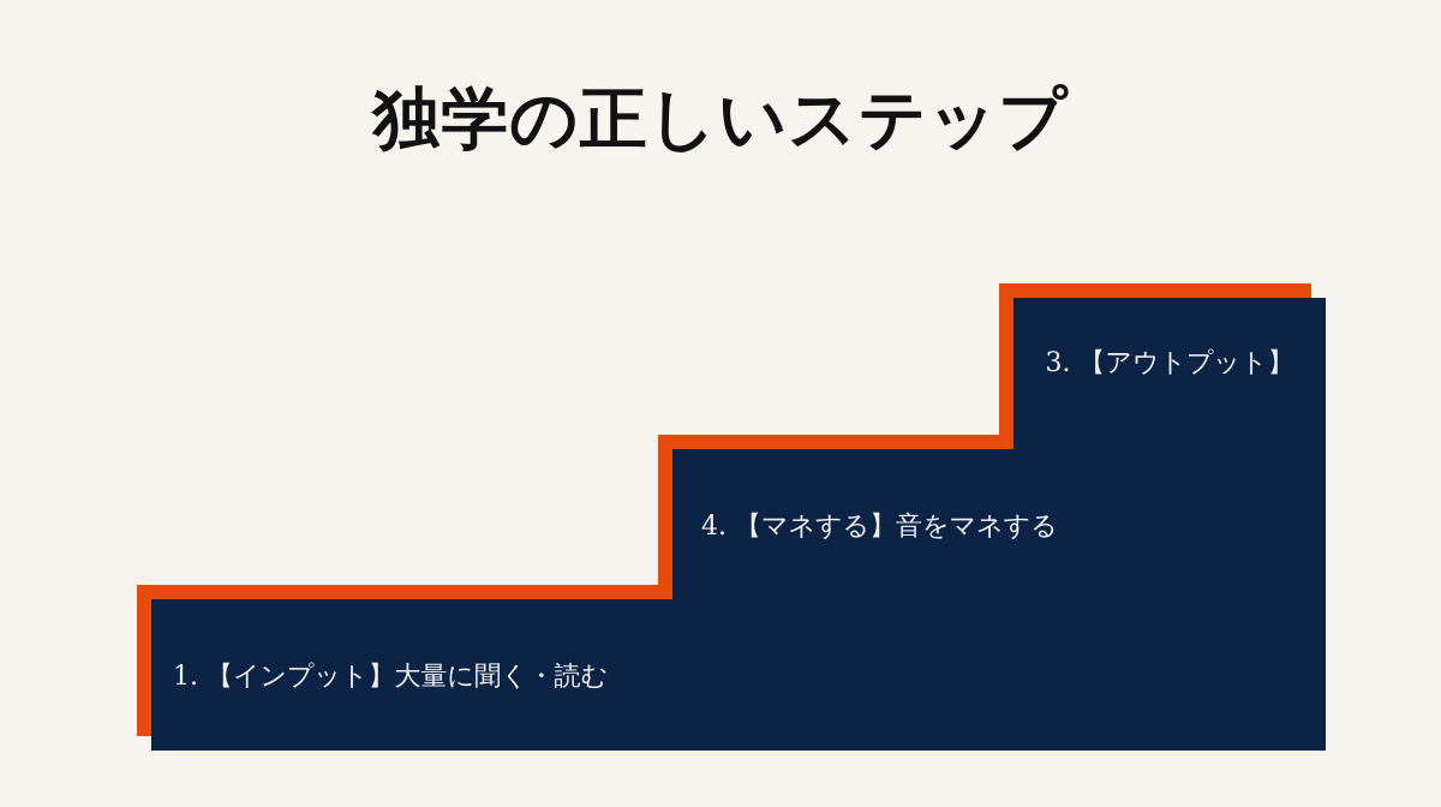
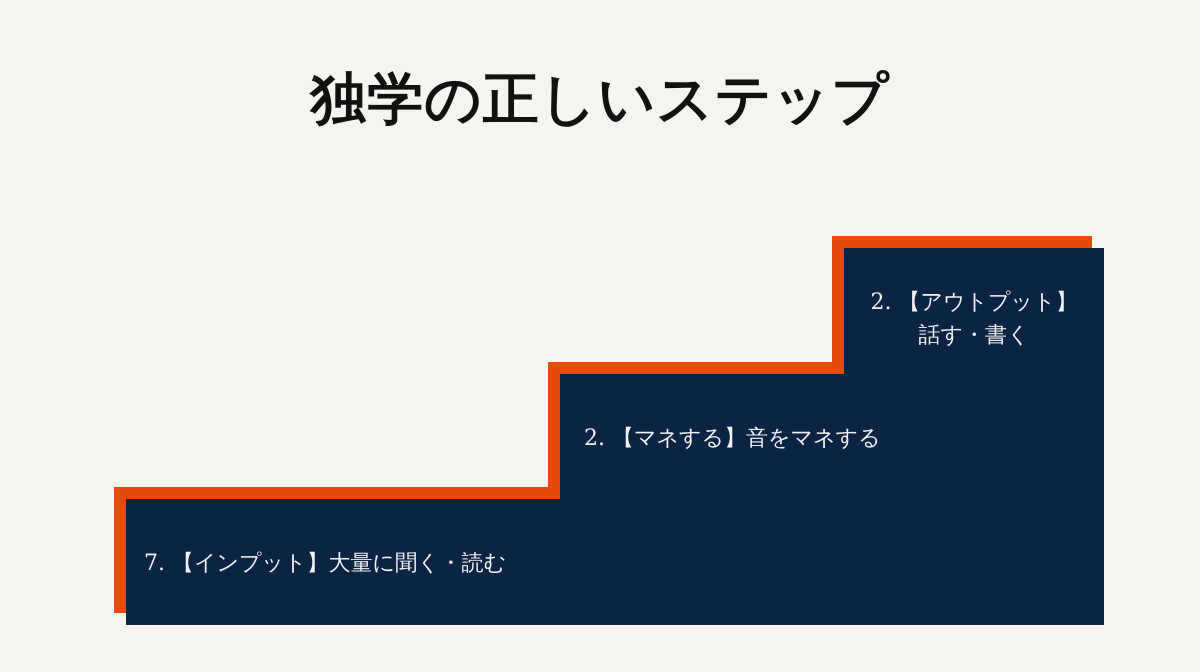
  独学の正しいステップ
- 1. 【インプット】大量に聞く・読む
+ 7. 【インプット】大量に聞く・読む
- 4. 【マネする】音をマネする
+ 2. 【マネする】音をマネする
- 3. 【アウトプット】
+ 2. 【アウトプット】
+ 話す・書く
